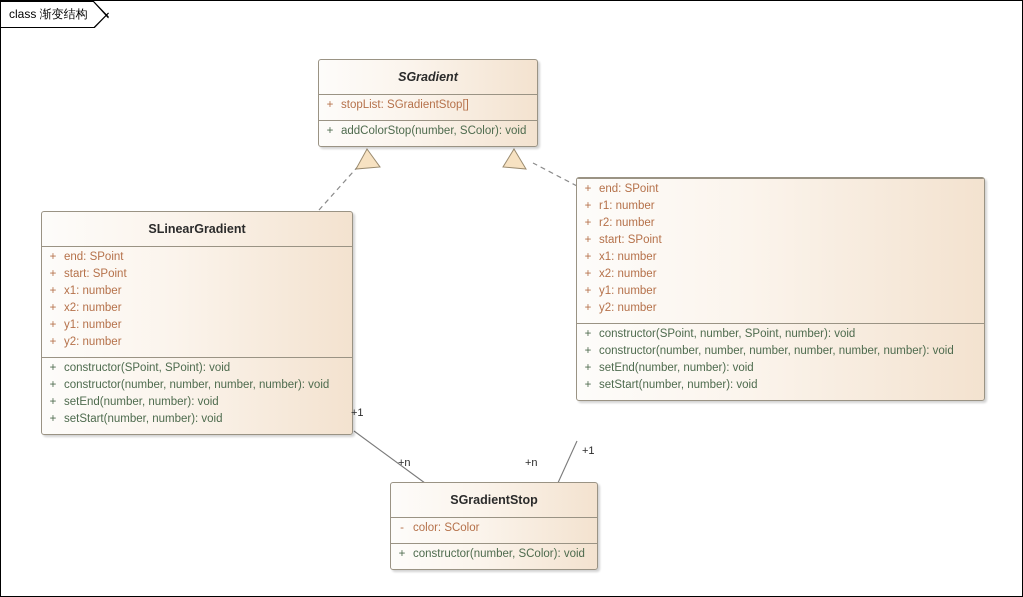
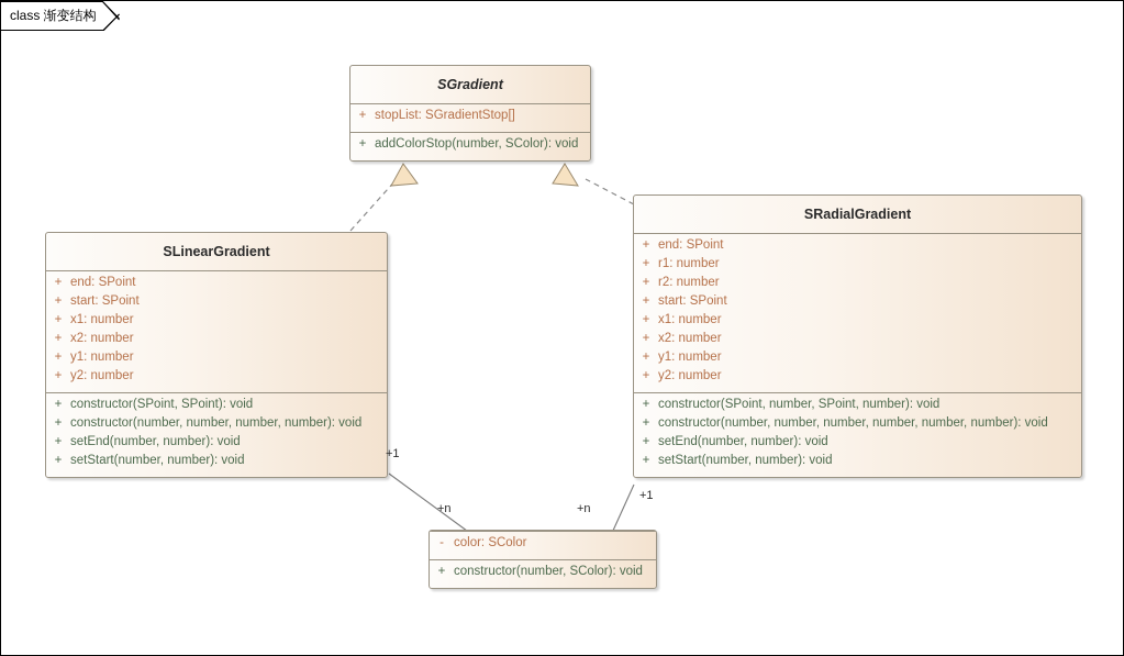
  class 渐变结构
  +1
  +n
  +n
  +1
  SGradient
  +
  stopList: SGradientStop[]
  +
  addColorStop(number, SColor): void
  SLinearGradient
  +
  end: SPoint
  +
  start: SPoint
  +
  x1: number
  +
  x2: number
  +
  y1: number
  +
  y2: number
  +
  constructor(SPoint, SPoint): void
  +
  constructor(number, number, number, number): void
  +
  setEnd(number, number): void
  +
  setStart(number, number): void
+ SRadialGradient
  +
  end: SPoint
  +
  r1: number
  +
  r2: number
  +
  start: SPoint
  +
  x1: number
  +
  x2: number
  +
  y1: number
  +
  y2: number
  +
  constructor(SPoint, number, SPoint, number): void
  +
  constructor(number, number, number, number, number, number): void
  +
  setEnd(number, number): void
  +
  setStart(number, number): void
- SGradientStop
  -
  color: SColor
  +
  constructor(number, SColor): void
